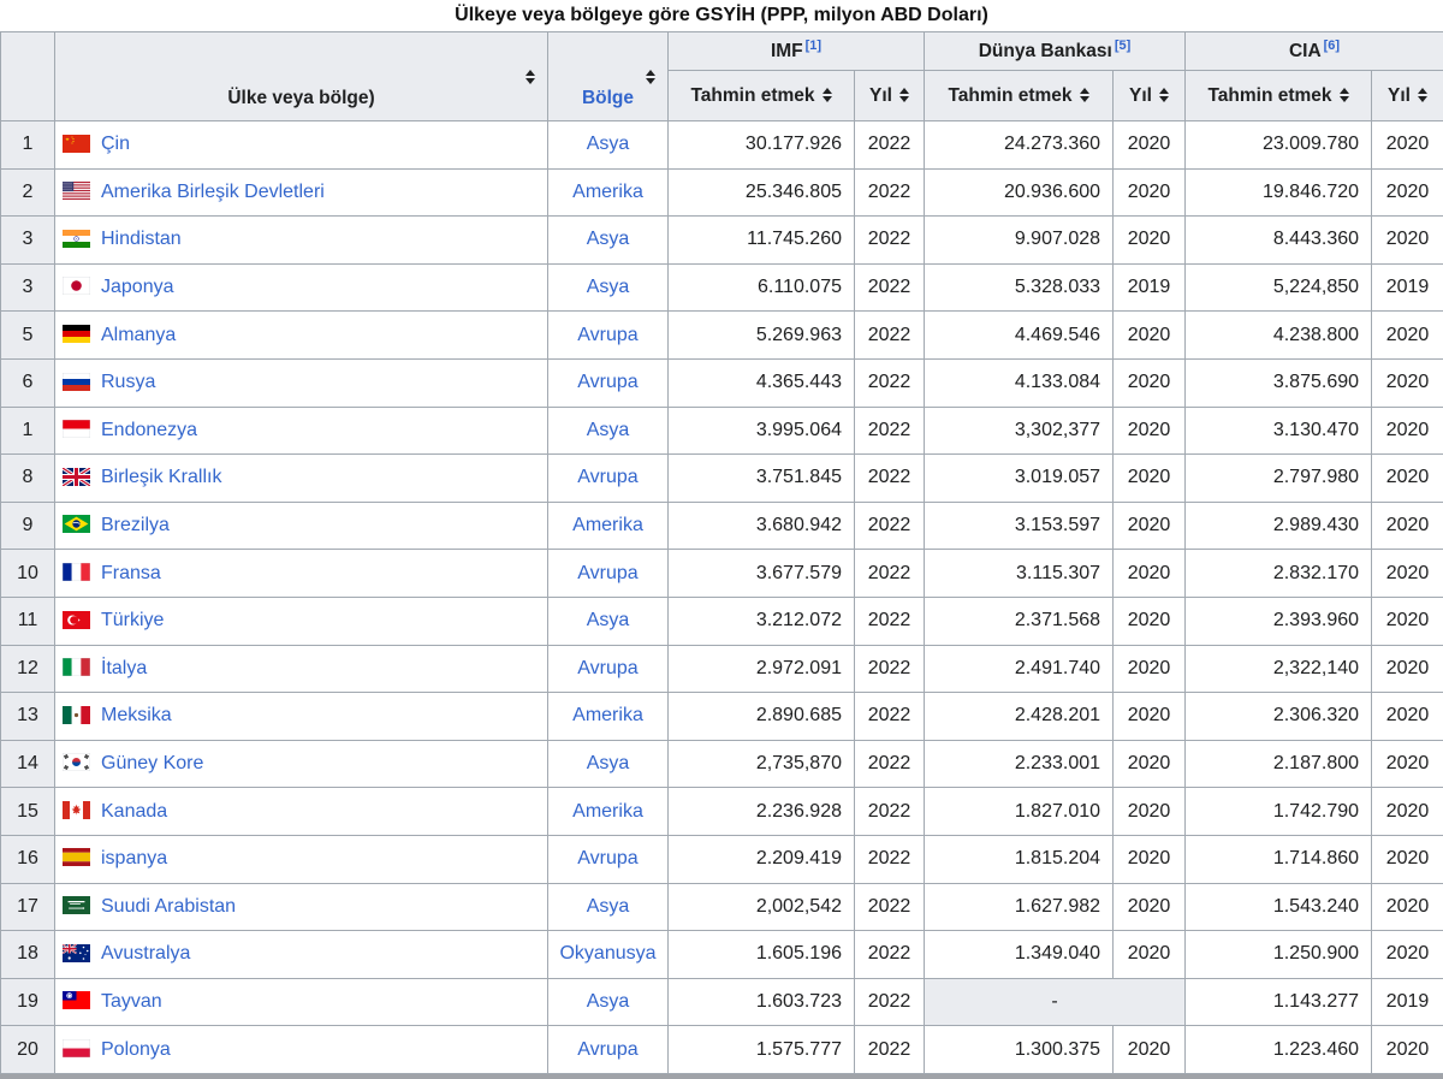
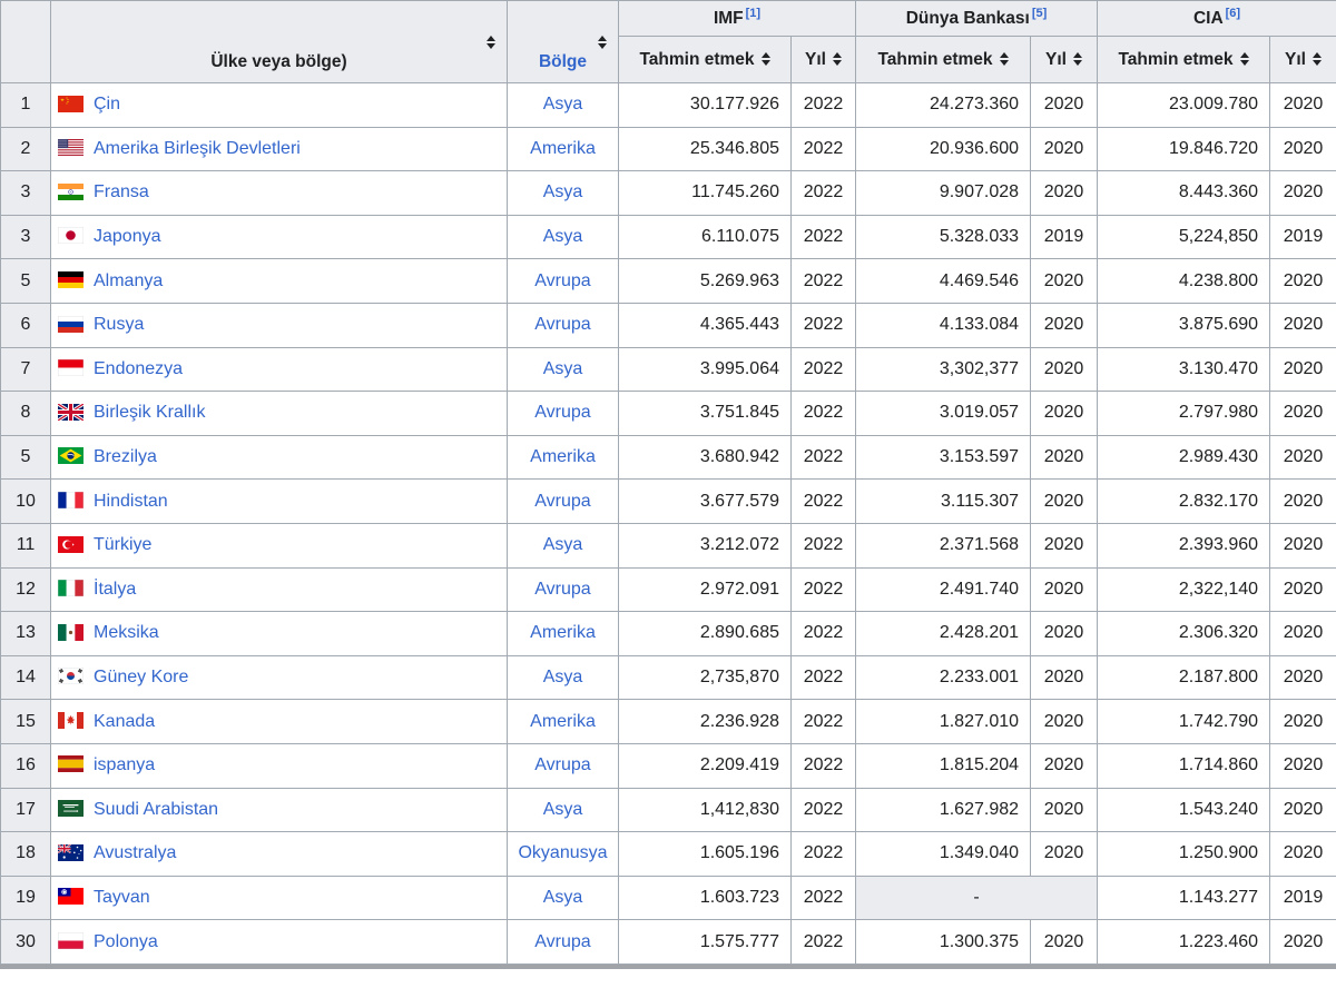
- Ülkeye veya bölgeye göre GSYİH (PPP, milyon ABD Doları)
  	Ülke veya bölge)	Bölge	IMF [1]	Dünya Bankası [5]	CIA [6]
  Tahmin etmek	Yıl	Tahmin etmek	Yıl	Tahmin etmek	Yıl
  1	Çin	Asya	30.177.926	2022	24.273.360	2020	23.009.780	2020
  2	Amerika Birleşik Devletleri	Amerika	25.346.805	2022	20.936.600	2020	19.846.720	2020
- 3	Hindistan	Asya	11.745.260	2022	9.907.028	2020	8.443.360	2020
+ 3	Fransa	Asya	11.745.260	2022	9.907.028	2020	8.443.360	2020
  3	Japonya	Asya	6.110.075	2022	5.328.033	2019	5,224,850	2019
  5	Almanya	Avrupa	5.269.963	2022	4.469.546	2020	4.238.800	2020
  6	Rusya	Avrupa	4.365.443	2022	4.133.084	2020	3.875.690	2020
- 1	Endonezya	Asya	3.995.064	2022	3,302,377	2020	3.130.470	2020
+ 7	Endonezya	Asya	3.995.064	2022	3,302,377	2020	3.130.470	2020
  8	Birleşik Krallık	Avrupa	3.751.845	2022	3.019.057	2020	2.797.980	2020
- 9	Brezilya	Amerika	3.680.942	2022	3.153.597	2020	2.989.430	2020
+ 5	Brezilya	Amerika	3.680.942	2022	3.153.597	2020	2.989.430	2020
- 10	Fransa	Avrupa	3.677.579	2022	3.115.307	2020	2.832.170	2020
+ 10	Hindistan	Avrupa	3.677.579	2022	3.115.307	2020	2.832.170	2020
  11	Türkiye	Asya	3.212.072	2022	2.371.568	2020	2.393.960	2020
  12	İtalya	Avrupa	2.972.091	2022	2.491.740	2020	2,322,140	2020
  13	Meksika	Amerika	2.890.685	2022	2.428.201	2020	2.306.320	2020
  14	Güney Kore	Asya	2,735,870	2022	2.233.001	2020	2.187.800	2020
  15	Kanada	Amerika	2.236.928	2022	1.827.010	2020	1.742.790	2020
  16	ispanya	Avrupa	2.209.419	2022	1.815.204	2020	1.714.860	2020
- 17	Suudi Arabistan	Asya	2,002,542	2022	1.627.982	2020	1.543.240	2020
+ 17	Suudi Arabistan	Asya	1,412,830	2022	1.627.982	2020	1.543.240	2020
  18	Avustralya	Okyanusya	1.605.196	2022	1.349.040	2020	1.250.900	2020
  19	Tayvan	Asya	1.603.723	2022	-	1.143.277	2019
- 20	Polonya	Avrupa	1.575.777	2022	1.300.375	2020	1.223.460	2020
+ 30	Polonya	Avrupa	1.575.777	2022	1.300.375	2020	1.223.460	2020
